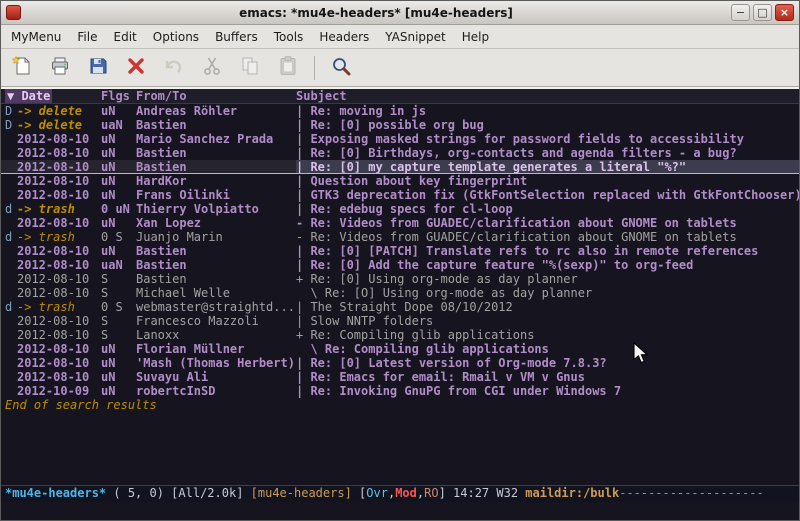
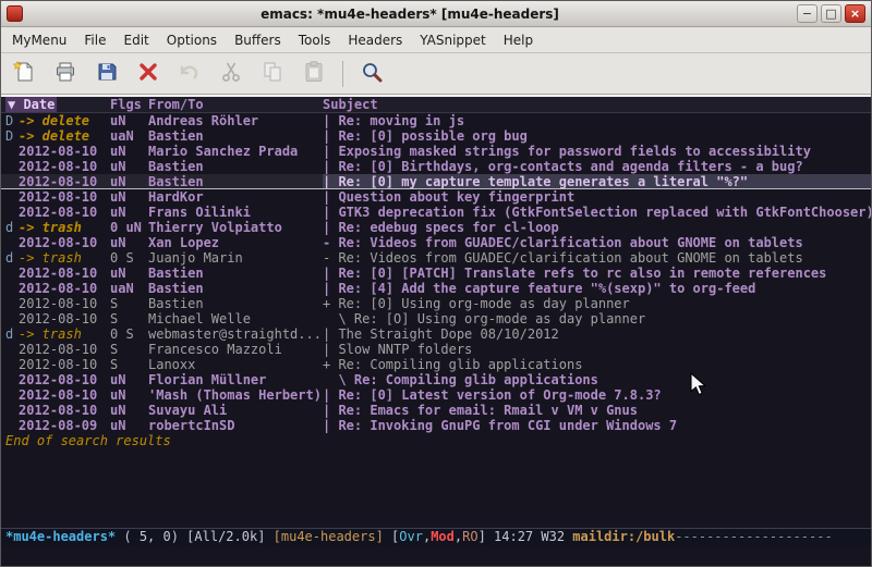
  emacs: *mu4e-headers* [mu4e-headers]
  −
  □
  ×
  MyMenu
  File
  Edit
  Options
  Buffers
  Tools
  Headers
  YASnippet
  Help
  ▼ Date
  Flgs
  From/To
  Subject
  D
  -> delete
  uN
  Andreas Röhler
  | Re: moving in js
  D
  -> delete
  uaN
  Bastien
  | Re: [0] possible org bug
  2012-08-10
  uN
  Mario Sanchez Prada
  | Exposing masked strings for password fields to accessibility
  2012-08-10
  uN
  Bastien
  | Re: [0] Birthdays, org-contacts and agenda filters - a bug?
  2012-08-10
  uN
  Bastien
  | Re: [0] my capture template generates a literal "%?"
  2012-08-10
  uN
  HardKor
  | Question about key fingerprint
  2012-08-10
  uN
  Frans Oilinki
  | GTK3 deprecation fix (GtkFontSelection replaced with GtkFontChooser)
  d
  -> trash
  0 uN
  Thierry Volpiatto
  | Re: edebug specs for cl-loop
  2012-08-10
  uN
  Xan Lopez
  - Re: Videos from GUADEC/clarification about GNOME on tablets
  d
  -> trash
  0 S
  Juanjo Marin
  - Re: Videos from GUADEC/clarification about GNOME on tablets
  2012-08-10
  uN
  Bastien
  | Re: [0] [PATCH] Translate refs to rc also in remote references
  2012-08-10
  uaN
  Bastien
- | Re: [0] Add the capture feature "%(sexp)" to org-feed
+ | Re: [4] Add the capture feature "%(sexp)" to org-feed
  2012-08-10
  S
  Bastien
  + Re: [0] Using org-mode as day planner
  2012-08-10
  S
  Michael Welle
  \ Re: [O] Using org-mode as day planner
  d
  -> trash
  0 S
  webmaster@straightd...
  | The Straight Dope 08/10/2012
  2012-08-10
  S
  Francesco Mazzoli
  | Slow NNTP folders
  2012-08-10
  S
  Lanoxx
  + Re: Compiling glib applications
  2012-08-10
  uN
  Florian Müllner
  \ Re: Compiling glib applications
  2012-08-10
  uN
  'Mash (Thomas Herbert)
  | Re: [0] Latest version of Org-mode 7.8.3?
  2012-08-10
  uN
  Suvayu Ali
  | Re: Emacs for email: Rmail v VM v Gnus
- 2012-10-09
+ 2012-08-09
  uN
  robertcInSD
  | Re: Invoking GnuPG from CGI under Windows 7
  End of search results
  *mu4e-headers* ( 5, 0) [All/2.0k] [mu4e-headers] [Ovr,Mod,RO] 14:27 W32 maildir:/bulk--------------------
